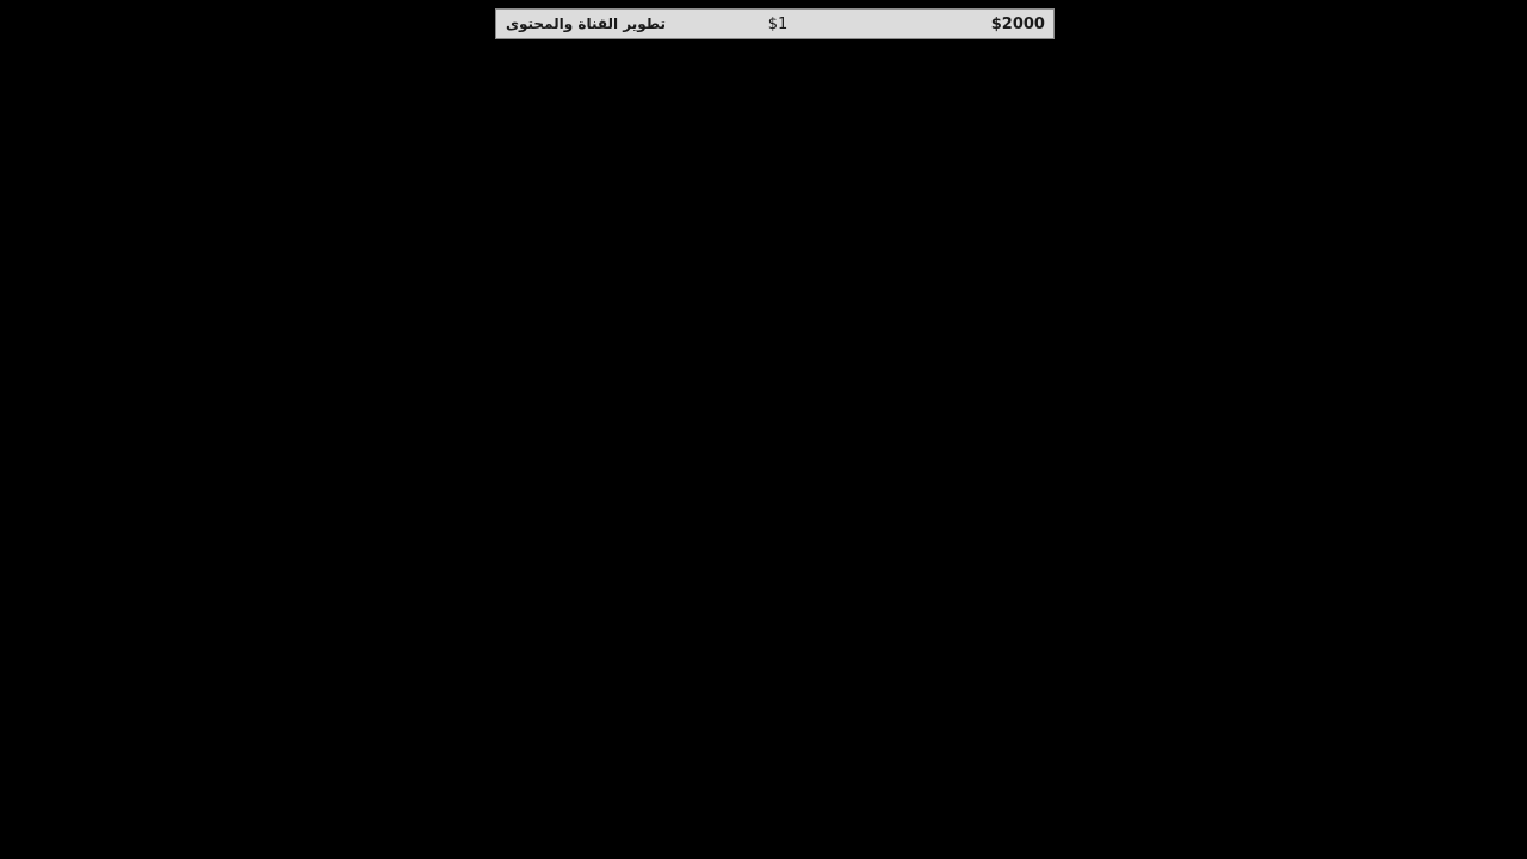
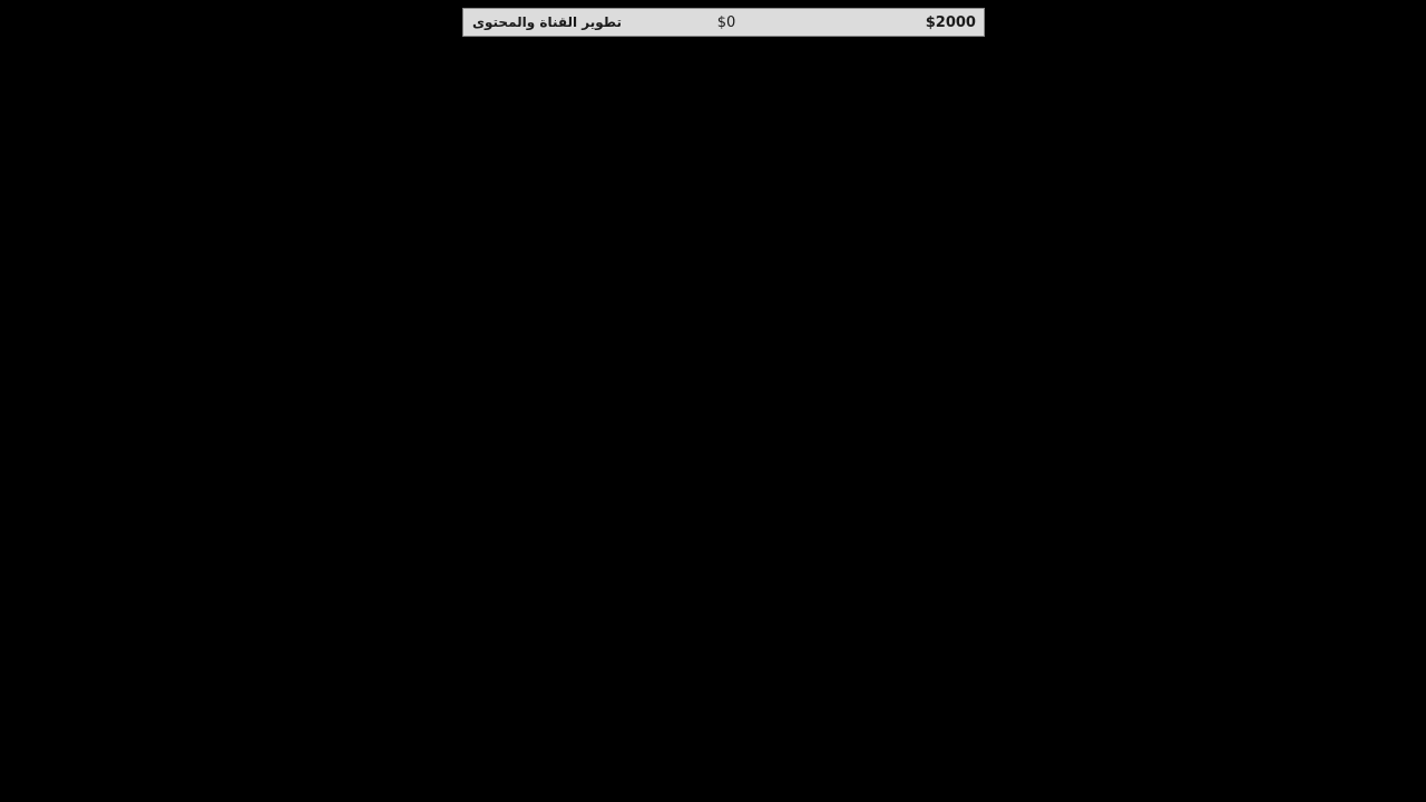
  تطوير القناة والمحتوى
- $1
+ $0
  $2000
